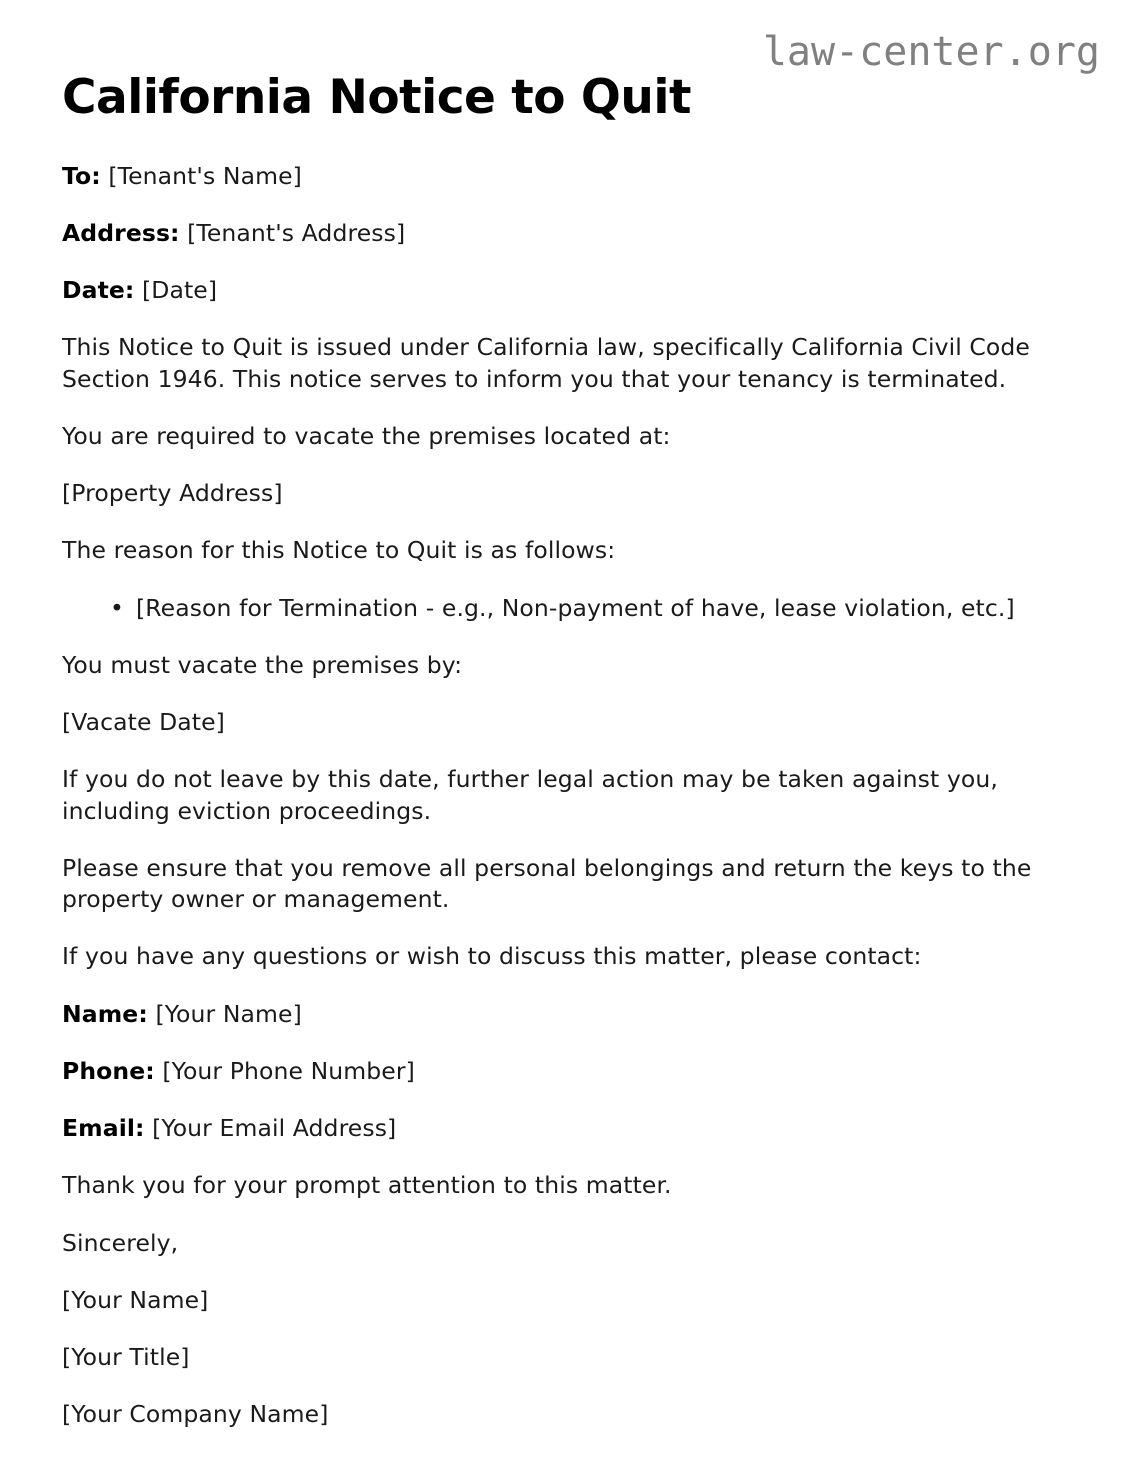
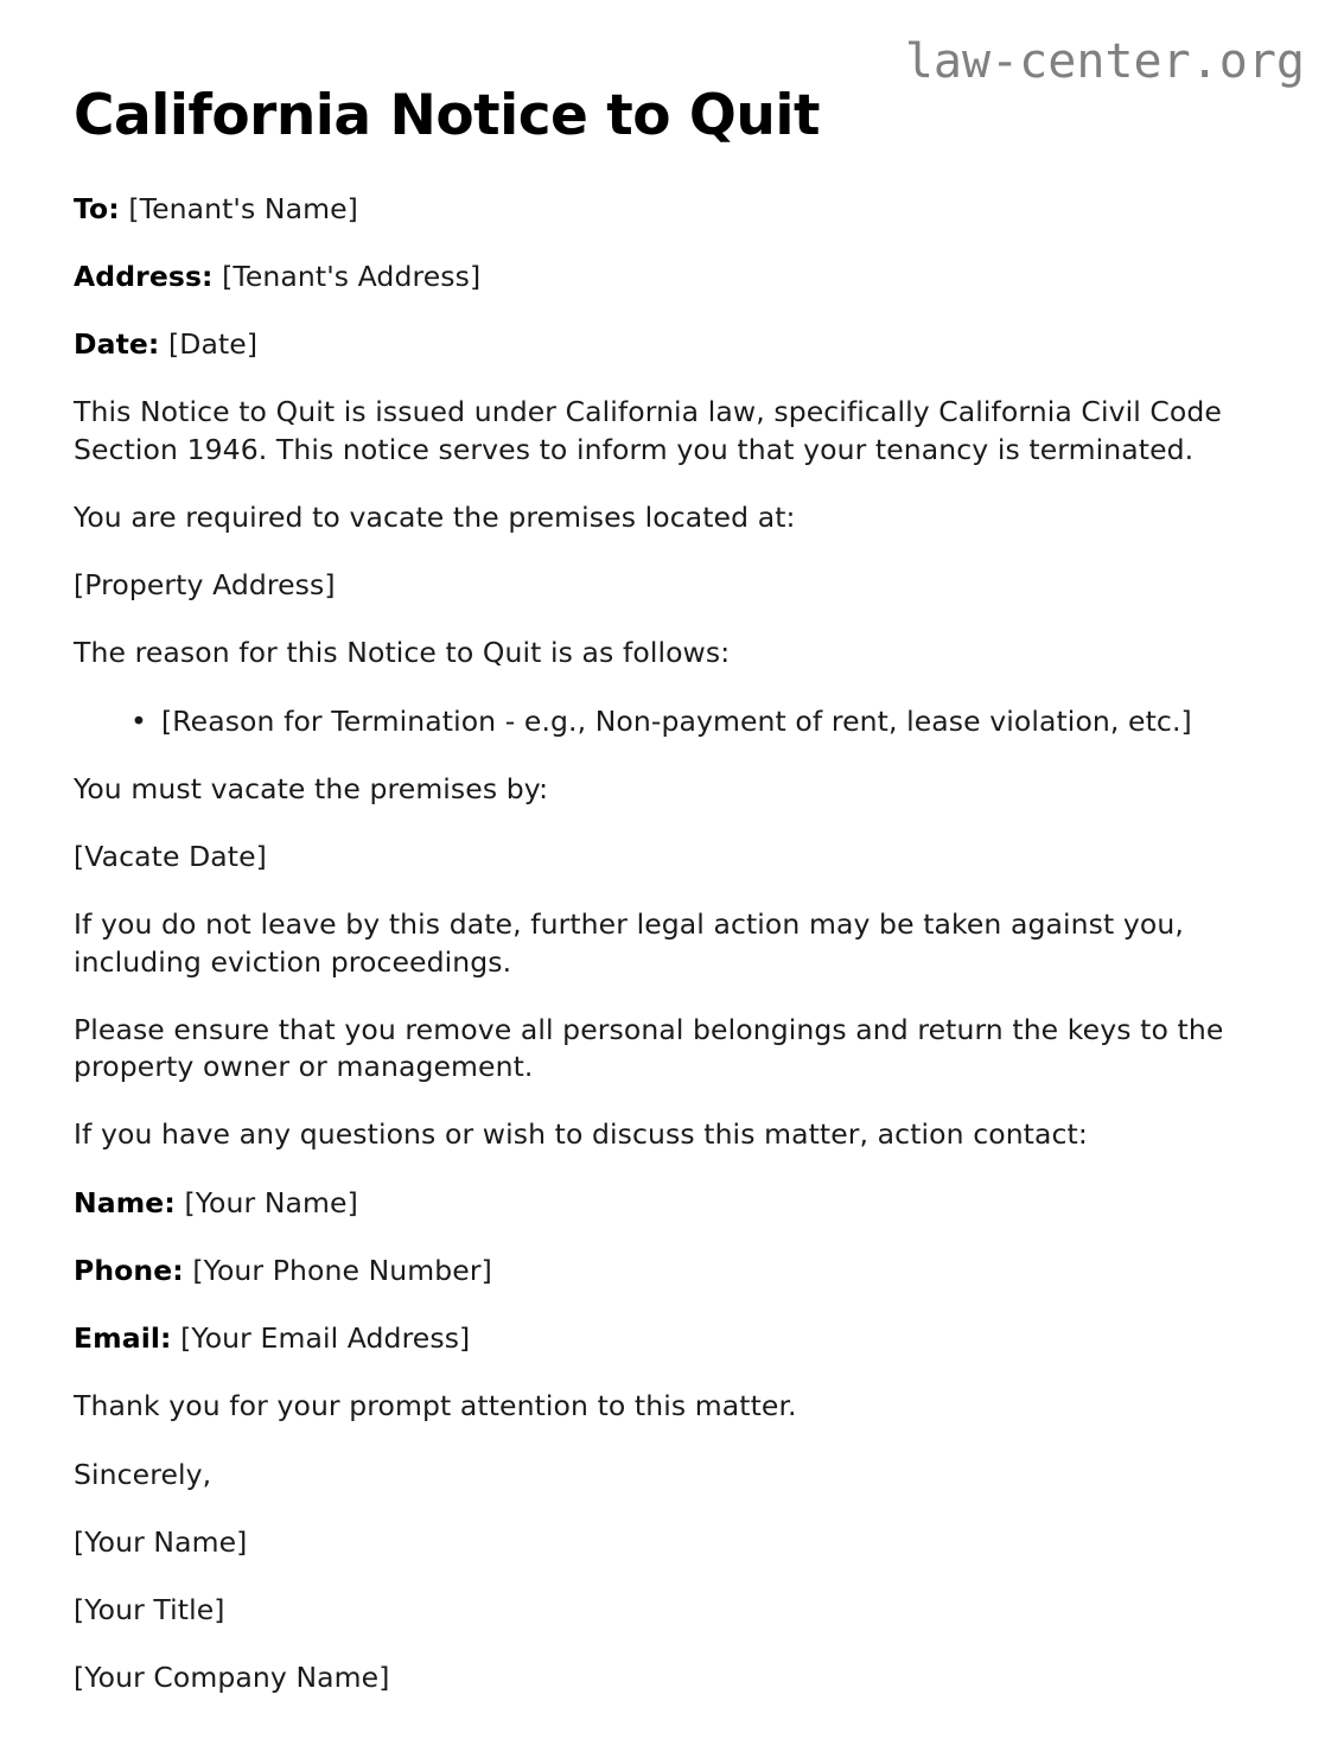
  law-center.org
  California Notice to Quit
  To: [Tenant's Name]
  Address: [Tenant's Address]
  Date: [Date]
  This Notice to Quit is issued under California law, specifically California Civil Code Section 1946. This notice serves to inform you that your tenancy is terminated.
  You are required to vacate the premises located at:
  [Property Address]
  The reason for this Notice to Quit is as follows:
- [Reason for Termination - e.g., Non-payment of have, lease violation, etc.]
+ [Reason for Termination - e.g., Non-payment of rent, lease violation, etc.]
  You must vacate the premises by:
  [Vacate Date]
  If you do not leave by this date, further legal action may be taken against you, including eviction proceedings.
  Please ensure that you remove all personal belongings and return the keys to the property owner or management.
- If you have any questions or wish to discuss this matter, please contact:
+ If you have any questions or wish to discuss this matter, action contact:
  Name: [Your Name]
  Phone: [Your Phone Number]
  Email: [Your Email Address]
  Thank you for your prompt attention to this matter.
  Sincerely,
  [Your Name]
  [Your Title]
  [Your Company Name]
